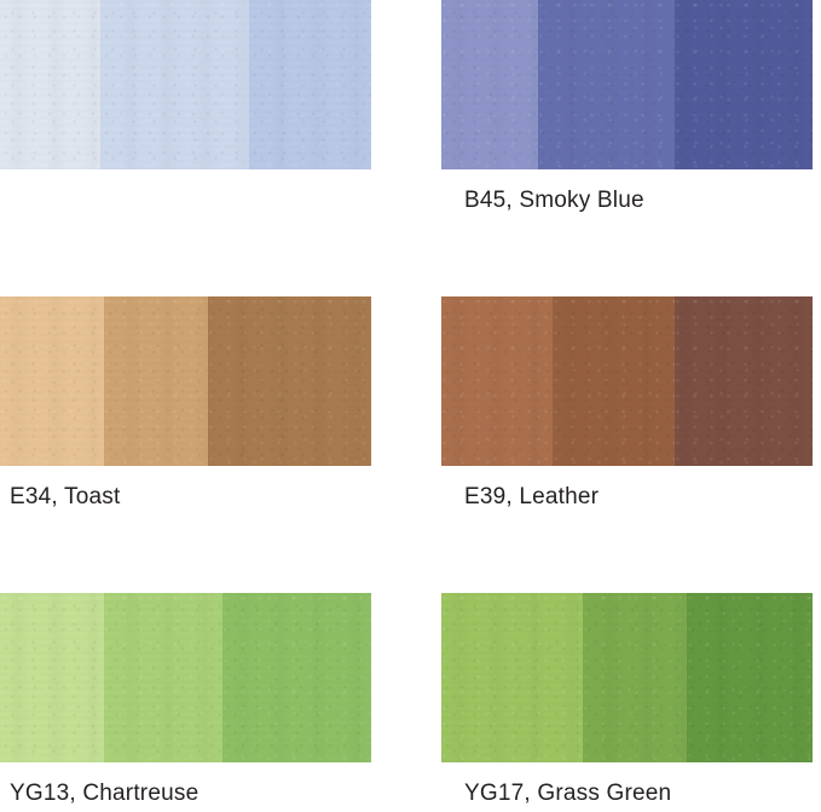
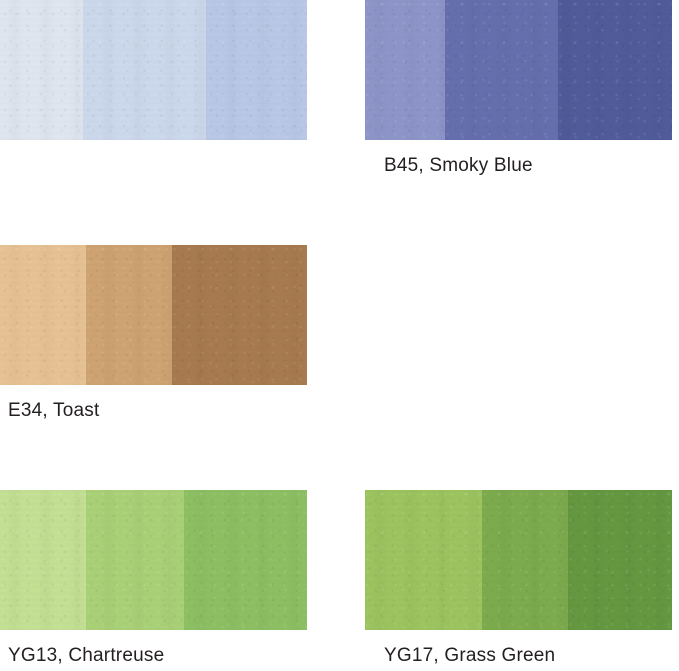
  B45, Smoky Blue
  E34, Toast
- E39, Leather
  YG13, Chartreuse
  YG17, Grass Green
